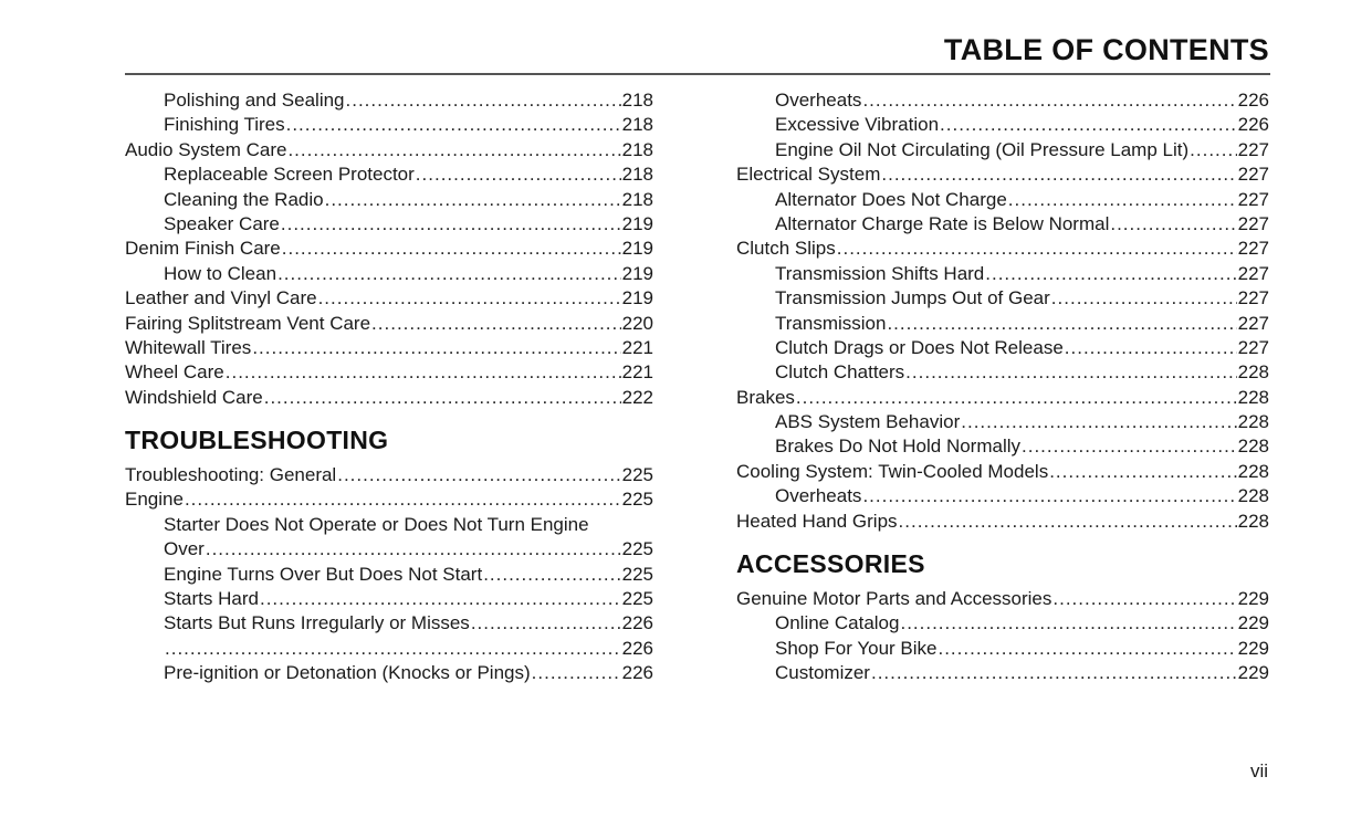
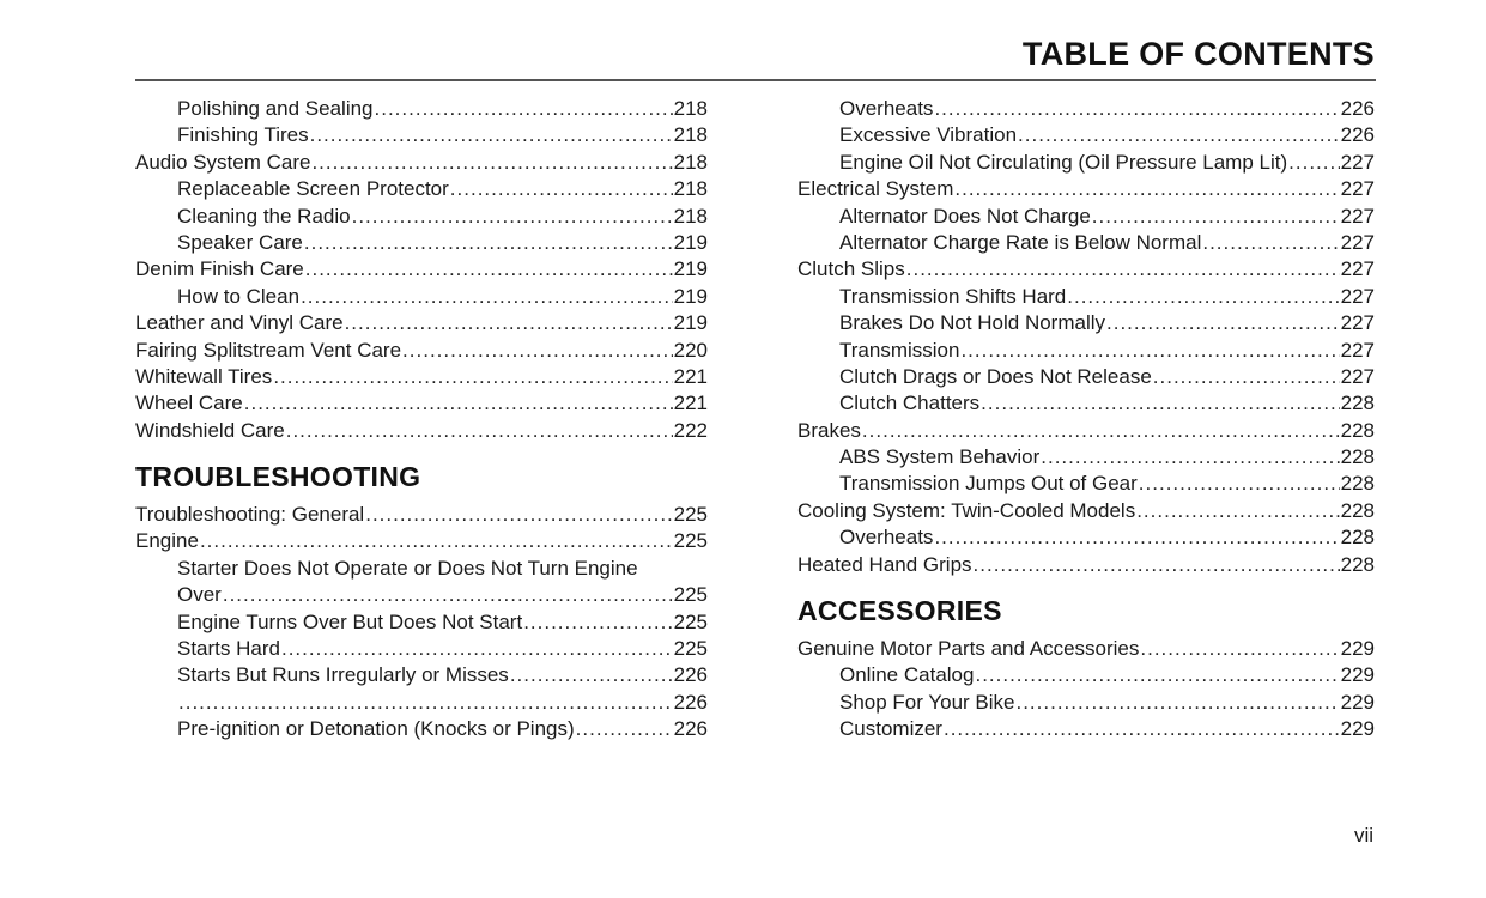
  TABLE OF CONTENTS
  Polishing and Sealing
  218
  Finishing Tires
  218
  Audio System Care
  218
  Replaceable Screen Protector
  218
  Cleaning the Radio
  218
  Speaker Care
  219
  Denim Finish Care
  219
  How to Clean
  219
  Leather and Vinyl Care
  219
  Fairing Splitstream Vent Care
  220
  Whitewall Tires
  221
  Wheel Care
  221
  Windshield Care
  222
  TROUBLESHOOTING
  Troubleshooting: General
  225
  Engine
  225
  Starter Does Not Operate or Does Not Turn Engine
  Over
  225
  Engine Turns Over But Does Not Start
  225
  Starts Hard
  225
  Starts But Runs Irregularly or Misses
  226
  226
  Pre-ignition or Detonation (Knocks or Pings)
  226
  Overheats
  226
  Excessive Vibration
  226
  Engine Oil Not Circulating (Oil Pressure Lamp Lit)
  227
  Electrical System
  227
  Alternator Does Not Charge
  227
  Alternator Charge Rate is Below Normal
  227
  Clutch Slips
  227
  Transmission Shifts Hard
  227
- Transmission Jumps Out of Gear
+ Brakes Do Not Hold Normally
  227
  Transmission
  227
  Clutch Drags or Does Not Release
  227
  Clutch Chatters
  228
  Brakes
  228
  ABS System Behavior
  228
- Brakes Do Not Hold Normally
+ Transmission Jumps Out of Gear
  228
  Cooling System: Twin-Cooled Models
  228
  Overheats
  228
  Heated Hand Grips
  228
  ACCESSORIES
  Genuine Motor Parts and Accessories
  229
  Online Catalog
  229
  Shop For Your Bike
  229
  Customizer
  229
  vii
